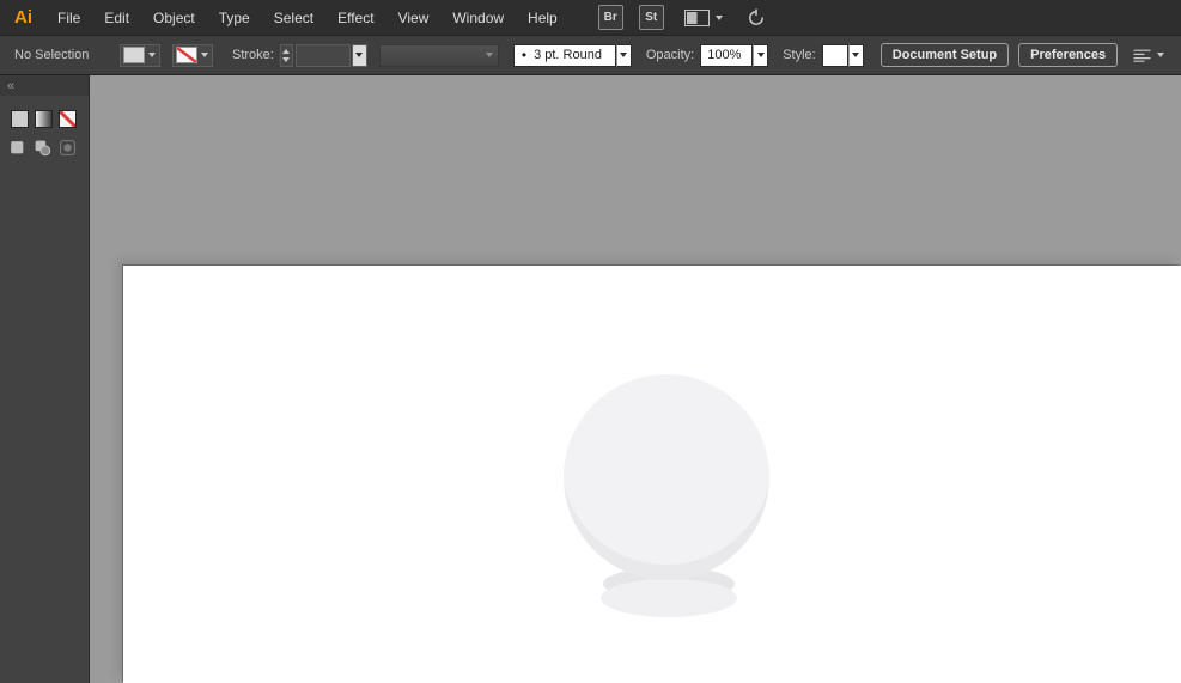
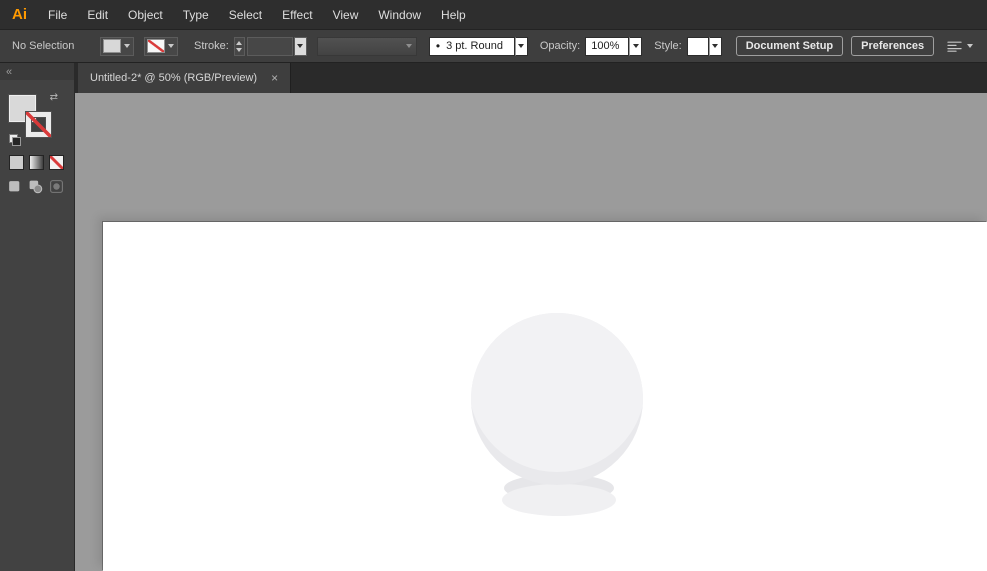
  Ai
  File
  Edit
  Object
  Type
  Select
  Effect
  View
  Window
  Help
- Br
- St
  No Selection
  Stroke:
  •
  3 pt. Round
  Opacity:
  100%
  Style:
  Document Setup
  Preferences
  «
+ ⇄
+ Untitled-2* @ 50% (RGB/Preview)
+ ×
